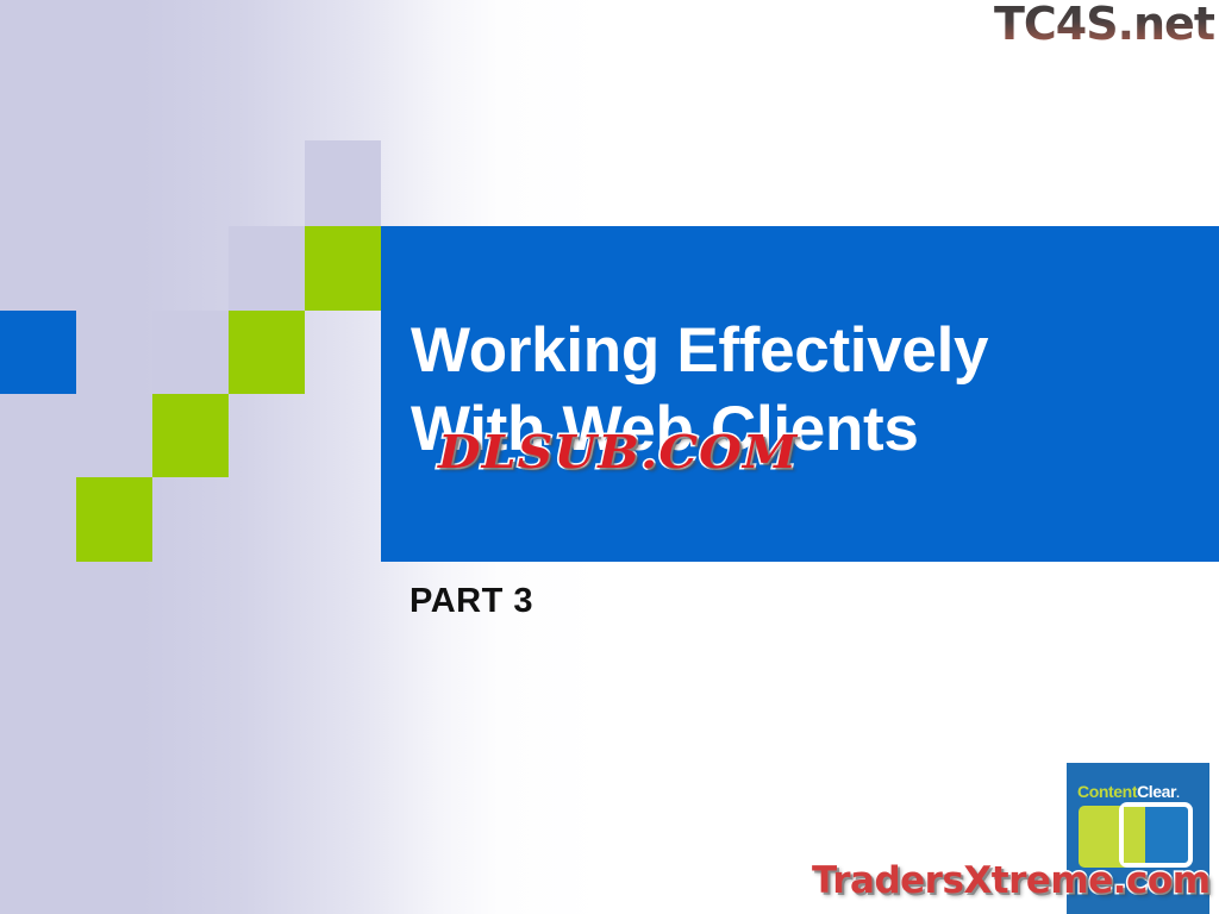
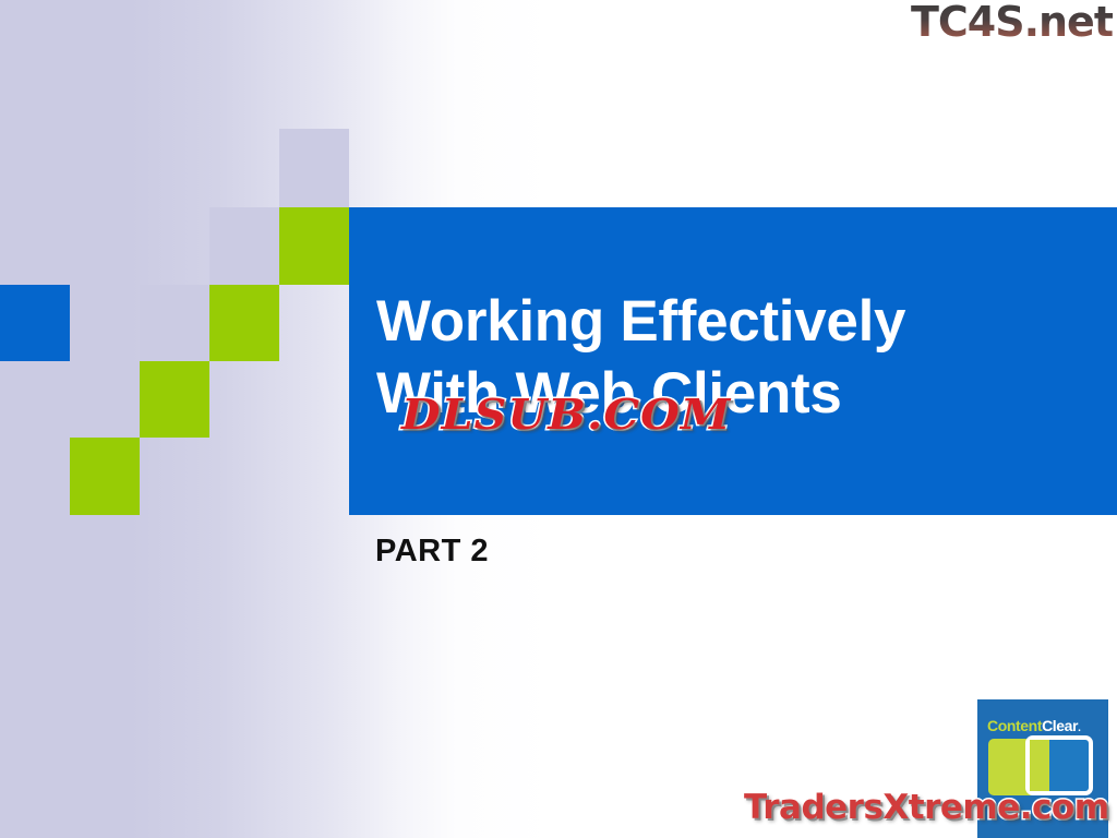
  Working Effectively
  With Web Clients
- PART 3
+ PART 2
  TC4S.net
  DLSUB.COM
  TradersXtreme.com
  ContentClear.
